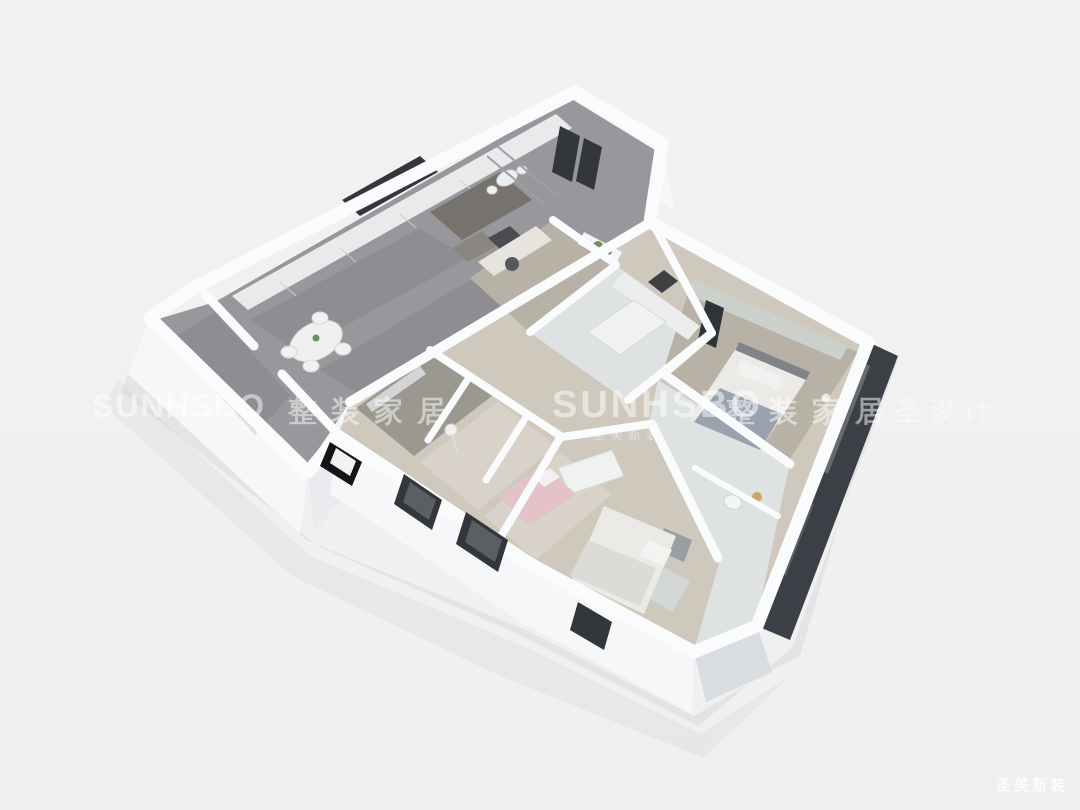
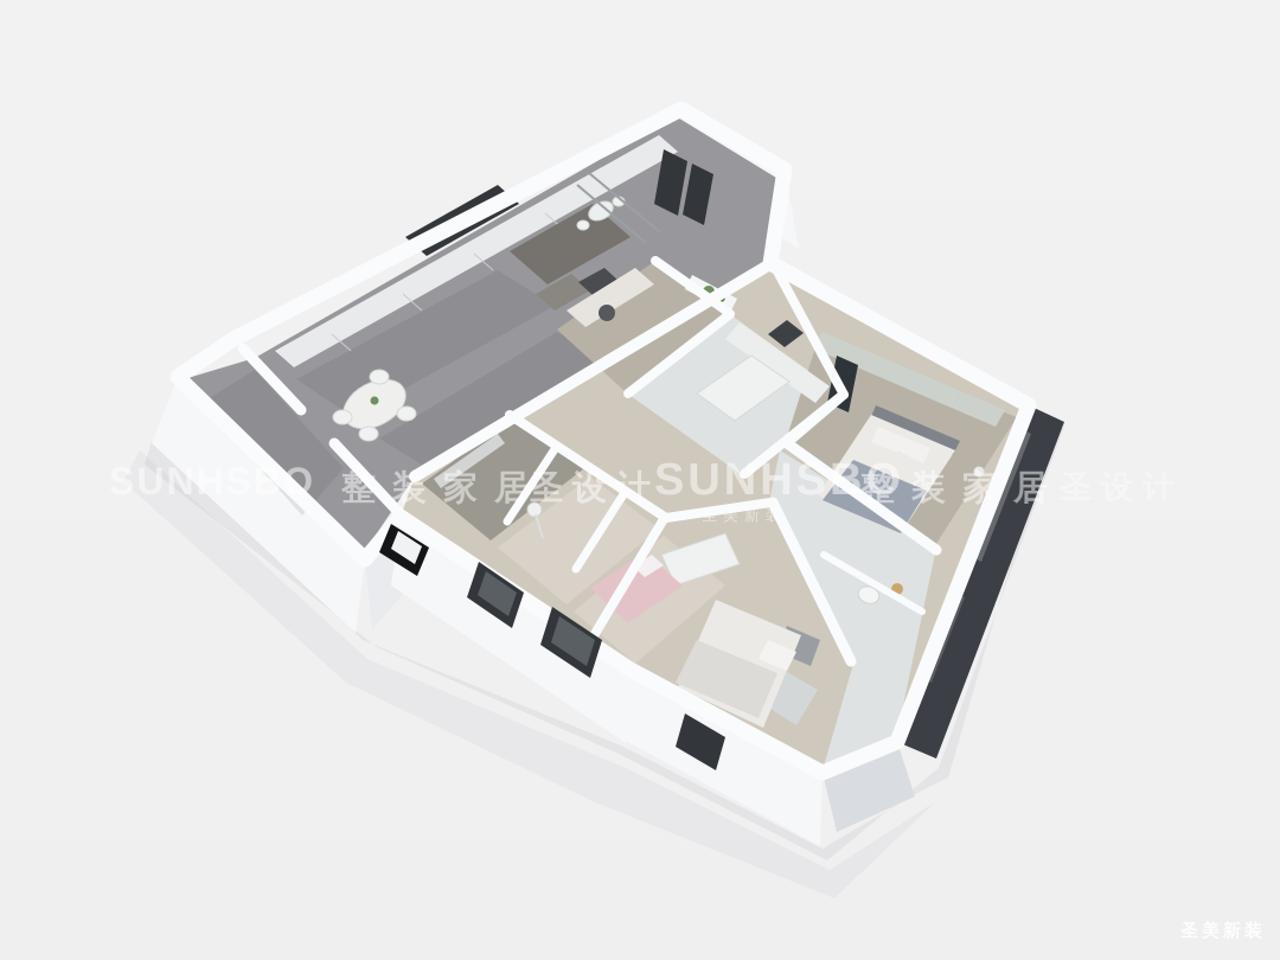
  SUNHSBO
  整装家居
+ 圣设计
  SUNHSBO
  圣美新装
  整装家居
